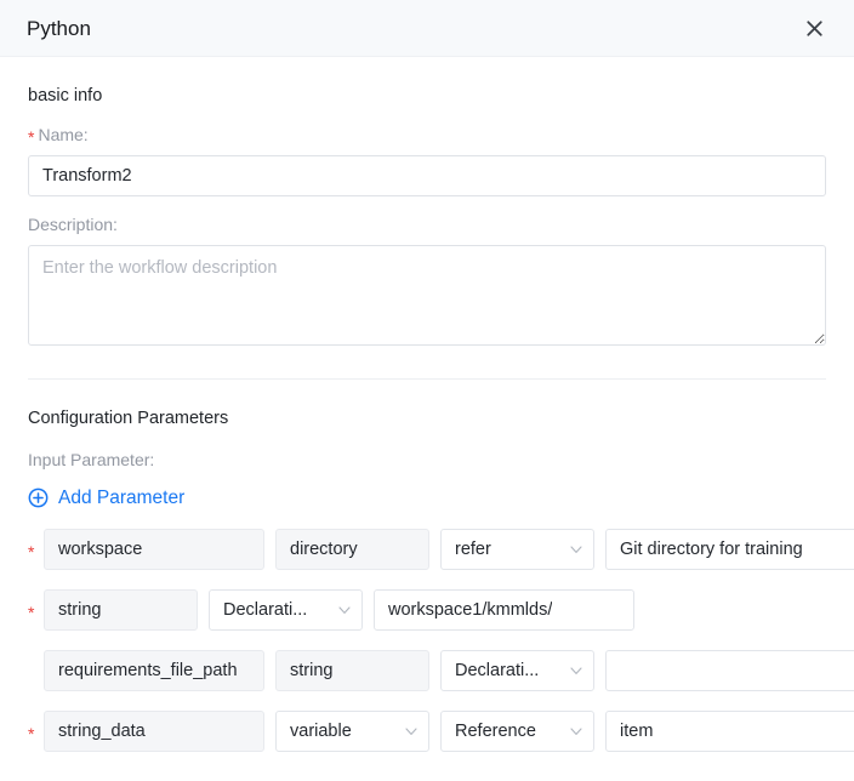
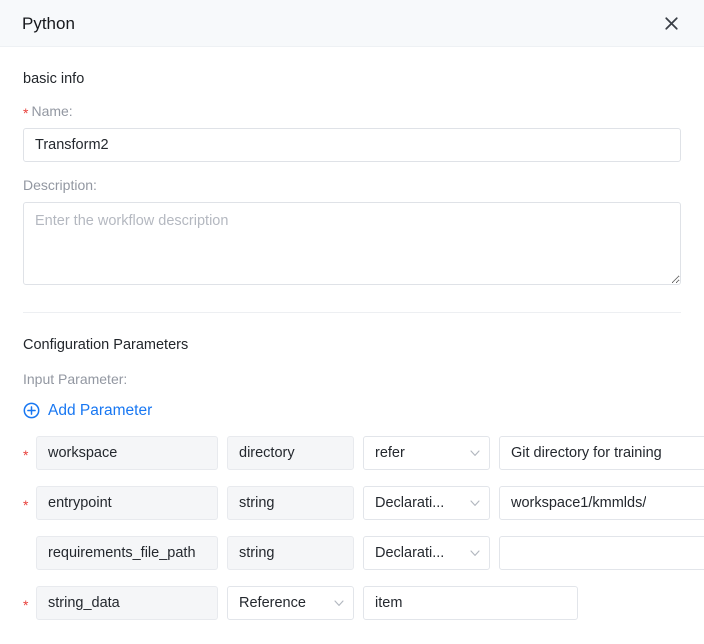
  Python
  basic info
  * Name:
  Transform2
  Description:
  Enter the workflow description
  Configuration Parameters
  Input Parameter:
  Add Parameter
  *
  workspace
  directory
  refer
  Git directory for training
  *
+ entrypoint
  string
  Declarati...
  workspace1/kmmlds/
  requirements_file_path
  string
  Declarati...
  *
  string_data
- variable
  Reference
  item
